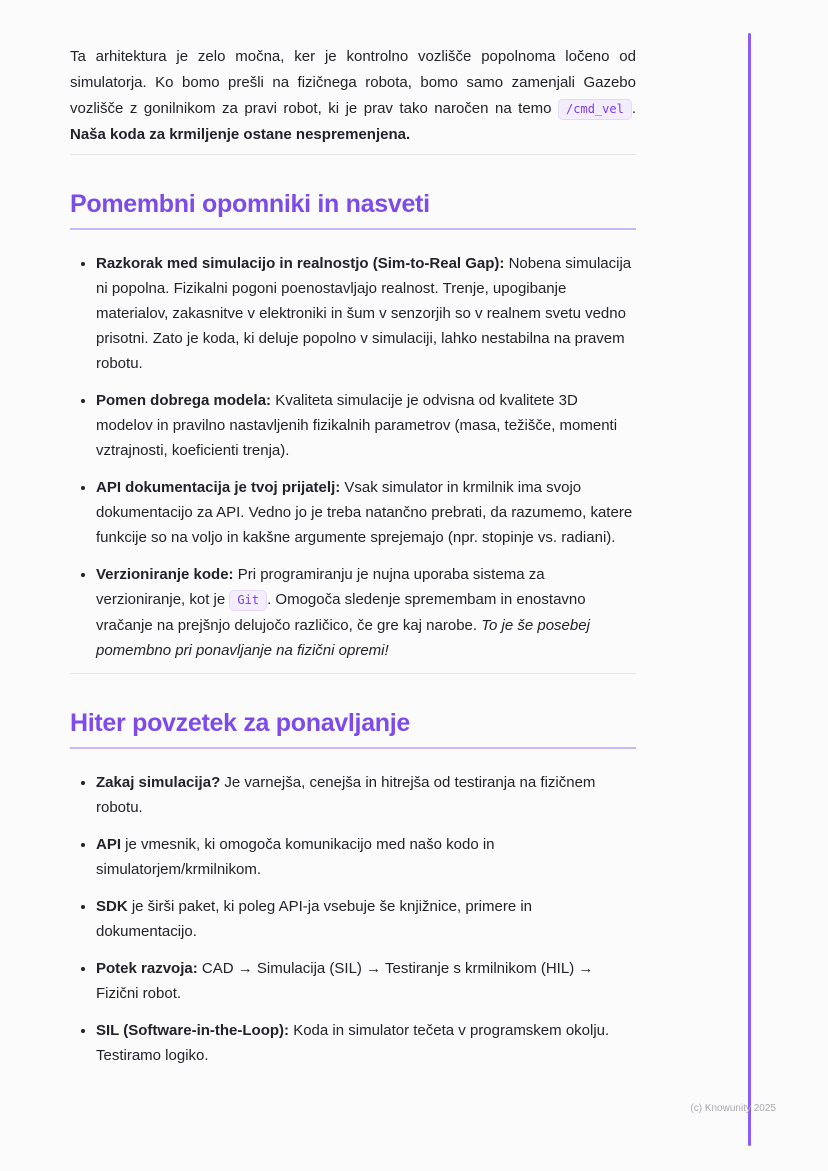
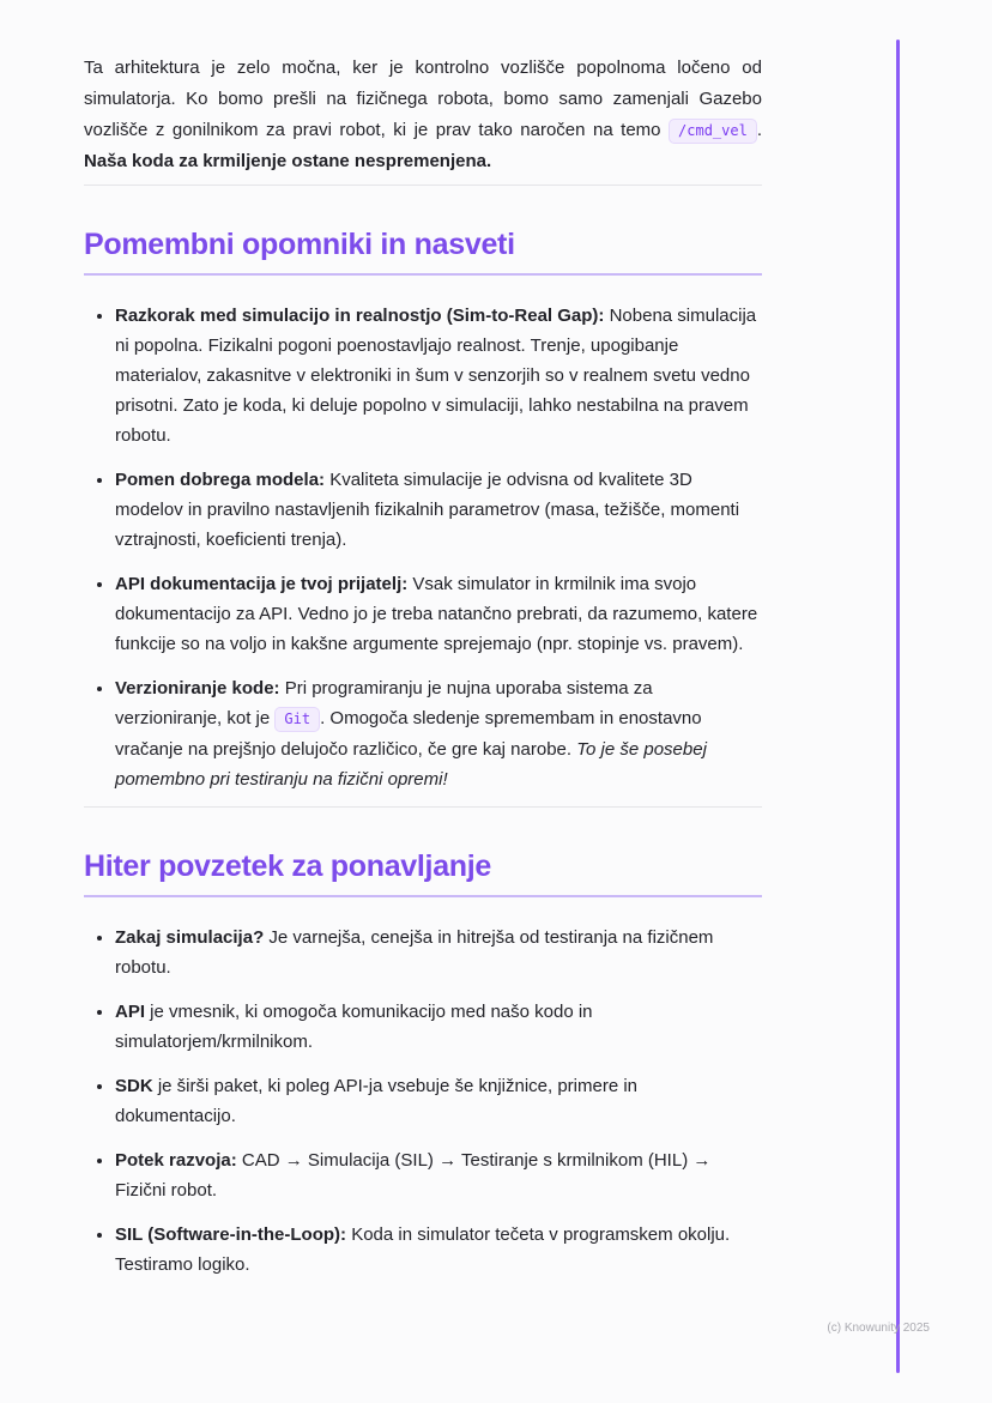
  Ta arhitektura je zelo močna, ker je kontrolno vozlišče popolnoma ločeno od simulatorja. Ko bomo prešli na fizičnega robota, bomo samo zamenjali Gazebo vozlišče z gonilnikom za pravi robot, ki je prav tako naročen na temo /cmd_vel . Naša koda za krmiljenje ostane nespremenjena.
  Pomembni opomniki in nasveti
  Razkorak med simulacijo in realnostjo (Sim-to-Real Gap): Nobena simulacija ni popolna. Fizikalni pogoni poenostavljajo realnost. Trenje, upogibanje materialov, zakasnitve v elektroniki in šum v senzorjih so v realnem svetu vedno prisotni. Zato je koda, ki deluje popolno v simulaciji, lahko nestabilna na pravem robotu.
  Pomen dobrega modela: Kvaliteta simulacije je odvisna od kvalitete 3D modelov in pravilno nastavljenih fizikalnih parametrov (masa, težišče, momenti vztrajnosti, koeficienti trenja).
- API dokumentacija je tvoj prijatelj: Vsak simulator in krmilnik ima svojo dokumentacijo za API. Vedno jo je treba natančno prebrati, da razumemo, katere funkcije so na voljo in kakšne argumente sprejemajo (npr. stopinje vs. radiani).
+ API dokumentacija je tvoj prijatelj: Vsak simulator in krmilnik ima svojo dokumentacijo za API. Vedno jo je treba natančno prebrati, da razumemo, katere funkcije so na voljo in kakšne argumente sprejemajo (npr. stopinje vs. pravem).
- Verzioniranje kode: Pri programiranju je nujna uporaba sistema za verzioniranje, kot je Git . Omogoča sledenje spremembam in enostavno vračanje na prejšnjo delujočo različico, če gre kaj narobe. To je še posebej pomembno pri ponavljanje na fizični opremi!
+ Verzioniranje kode: Pri programiranju je nujna uporaba sistema za verzioniranje, kot je Git . Omogoča sledenje spremembam in enostavno vračanje na prejšnjo delujočo različico, če gre kaj narobe. To je še posebej pomembno pri testiranju na fizični opremi!
  Hiter povzetek za ponavljanje
  Zakaj simulacija? Je varnejša, cenejša in hitrejša od testiranja na fizičnem robotu.
  API je vmesnik, ki omogoča komunikacijo med našo kodo in simulatorjem/krmilnikom.
  SDK je širši paket, ki poleg API-ja vsebuje še knjižnice, primere in dokumentacijo.
  Potek razvoja: CAD → Simulacija (SIL) → Testiranje s krmilnikom (HIL) → Fizični robot.
  SIL (Software-in-the-Loop): Koda in simulator tečeta v programskem okolju. Testiramo logiko.
  (c) Knowunity 2025
